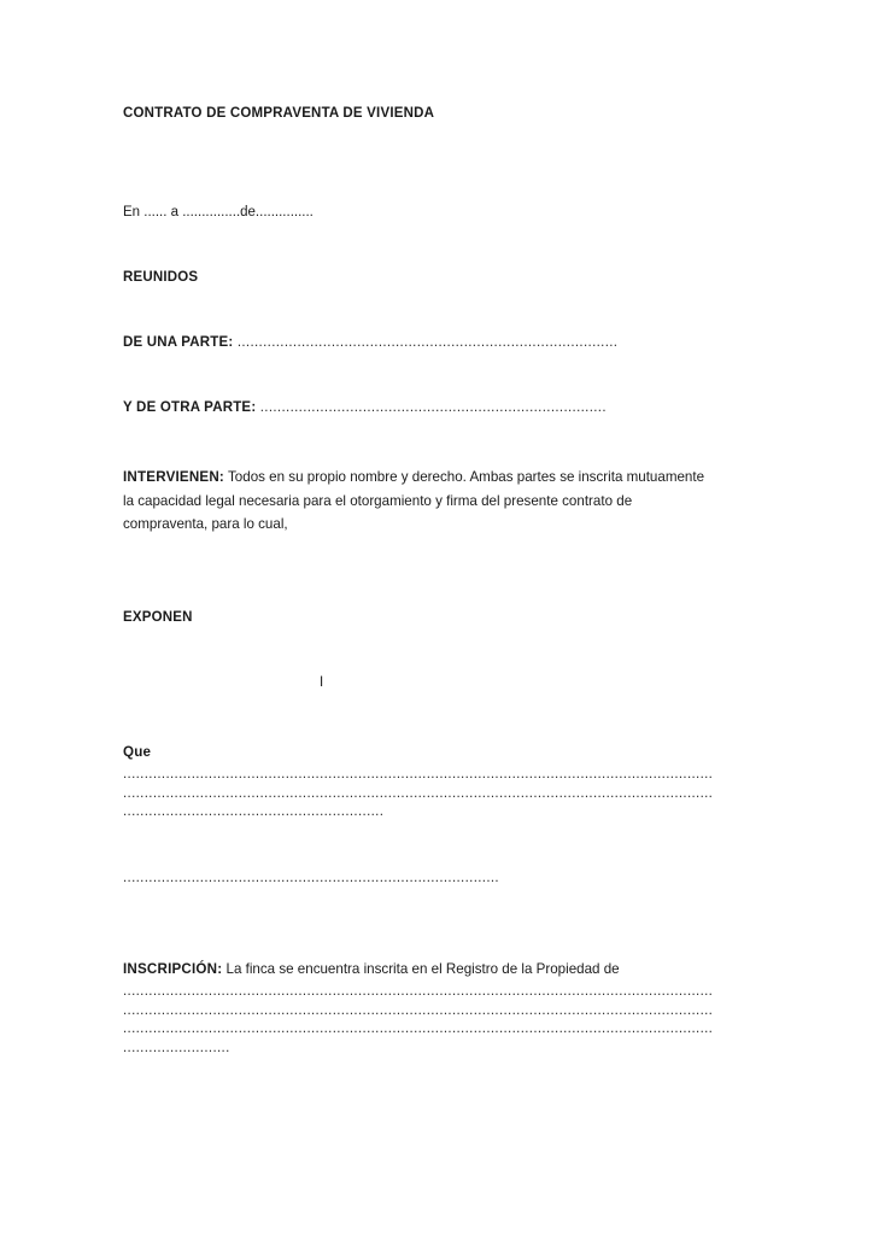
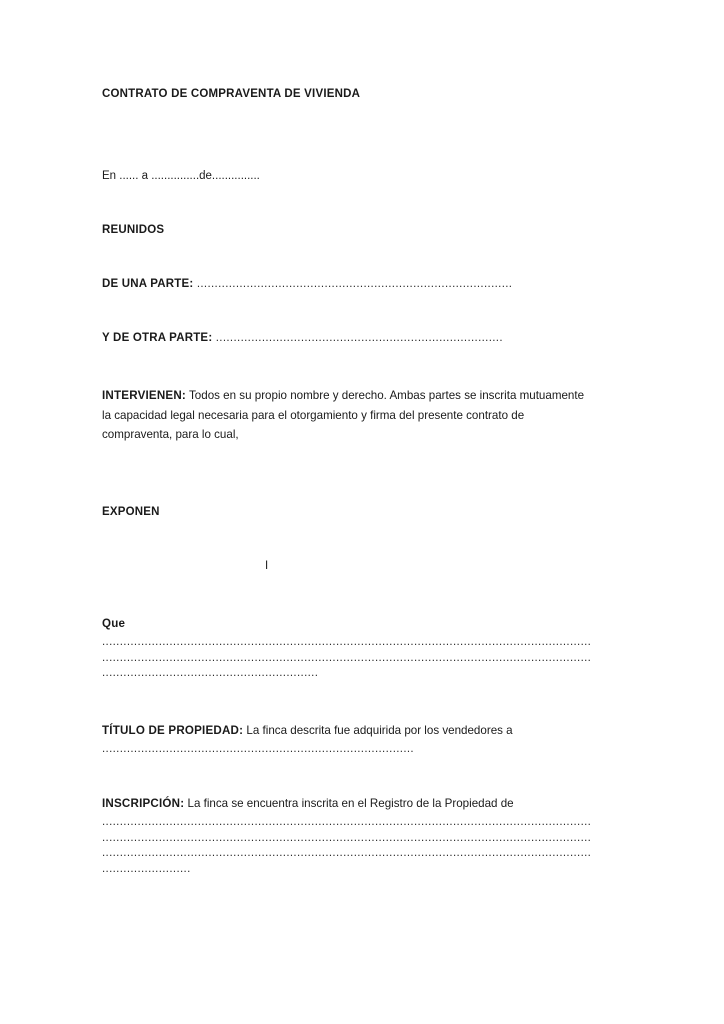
  CONTRATO DE COMPRAVENTA DE VIVIENDA
  En ...... a ...............de...............
  REUNIDOS
  DE UNA PARTE: .........................................................................................
  Y DE OTRA PARTE: .................................................................................
  INTERVIENEN: Todos en su propio nombre y derecho. Ambas partes se inscrita mutuamente la capacidad legal necesaria para el otorgamiento y firma del presente contrato de compraventa, para lo cual,
  EXPONEN
  I
  Que
  ..........................................................................................................................................
  ..........................................................................................................................................
  .............................................................
+ TÍTULO DE PROPIEDAD: La finca descrita fue adquirida por los vendedores a
  ........................................................................................
  INSCRIPCIÓN: La finca se encuentra inscrita en el Registro de la Propiedad de
  ..........................................................................................................................................
  ..........................................................................................................................................
  ..........................................................................................................................................
  .........................
